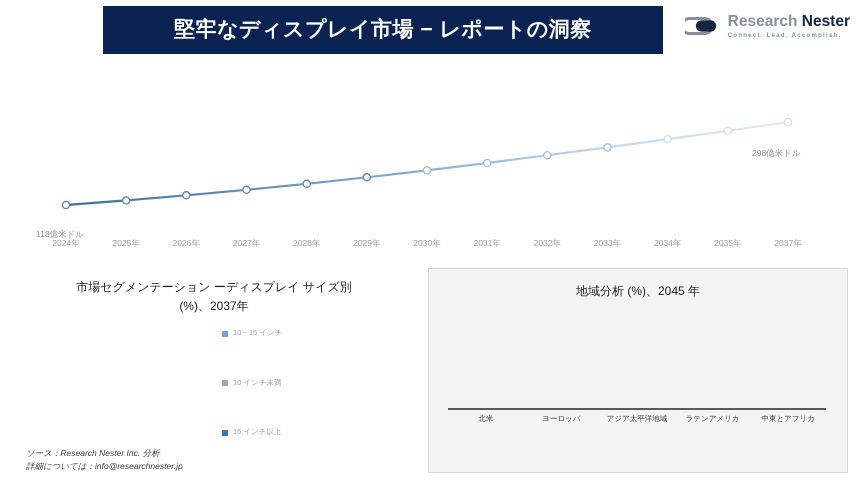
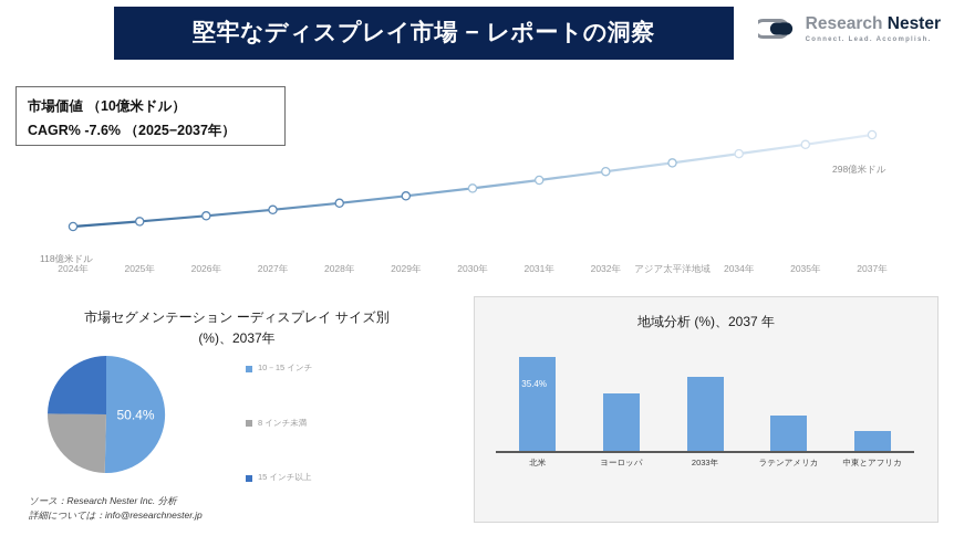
  堅牢なディスプレイ市場 − レポートの洞察
  Research Nester
+ 市場価値 （10億米ドル）
+ CAGR% -7.6% （2025−2037年）
  118億米ドル
  298億米ドル
  2024年
  2025年
  2026年
  2027年
  2028年
  2029年
  2030年
  2031年
  2032年
- 2033年
+ アジア太平洋地域
  2034年
  2035年
  2037年
  市場セグメンテーション ーディスプレイ サイズ別
  (%)、2037年
+ 50.4%
  10－15 インチ
- 10 インチ未満
+ 8 インチ未満
  15 インチ以上
- 地域分析 (%)、2045 年
+ 地域分析 (%)、2037 年
+ 35.4%
  北米
  ヨーロッパ
- アジア太平洋地域
+ 2033年
  ラテンアメリカ
  中東とアフリカ
  ソース：Research Nester Inc. 分析
  詳細については：info@researchnester.jp
